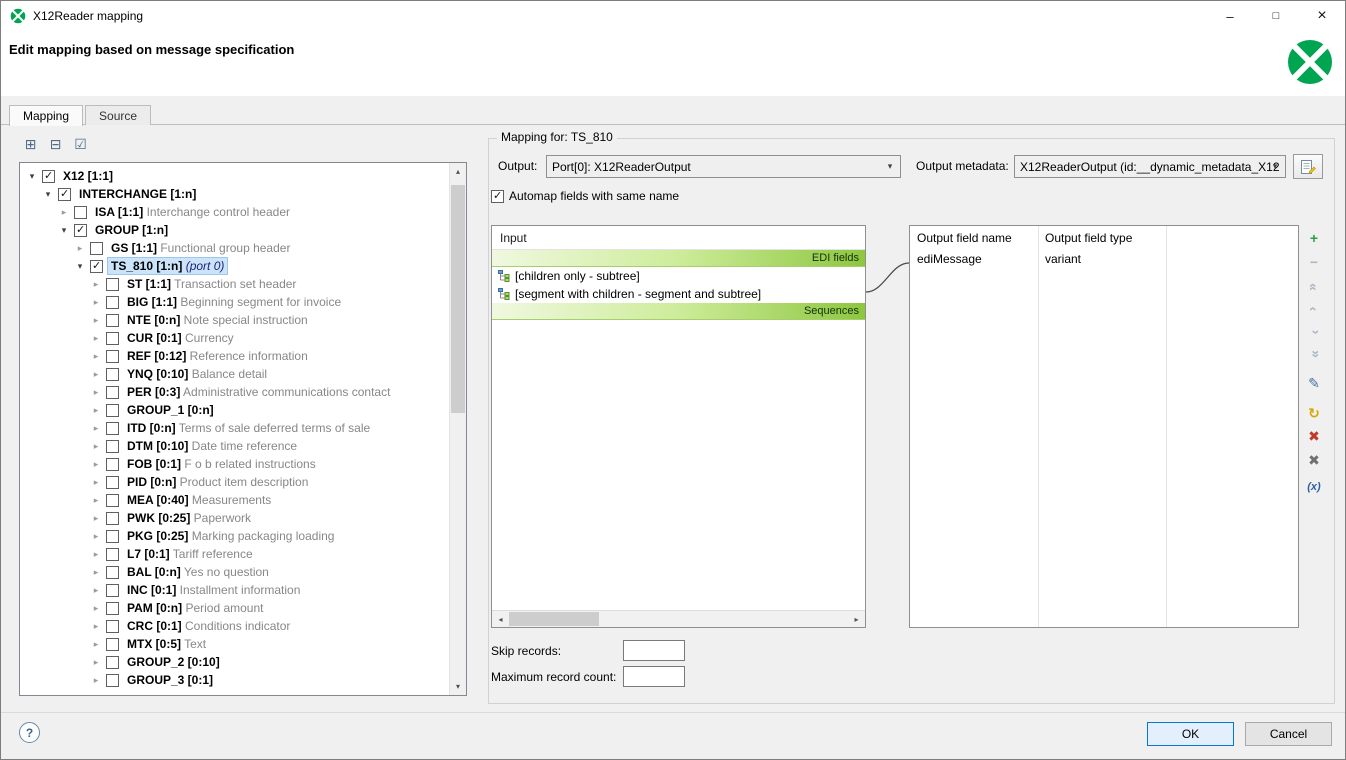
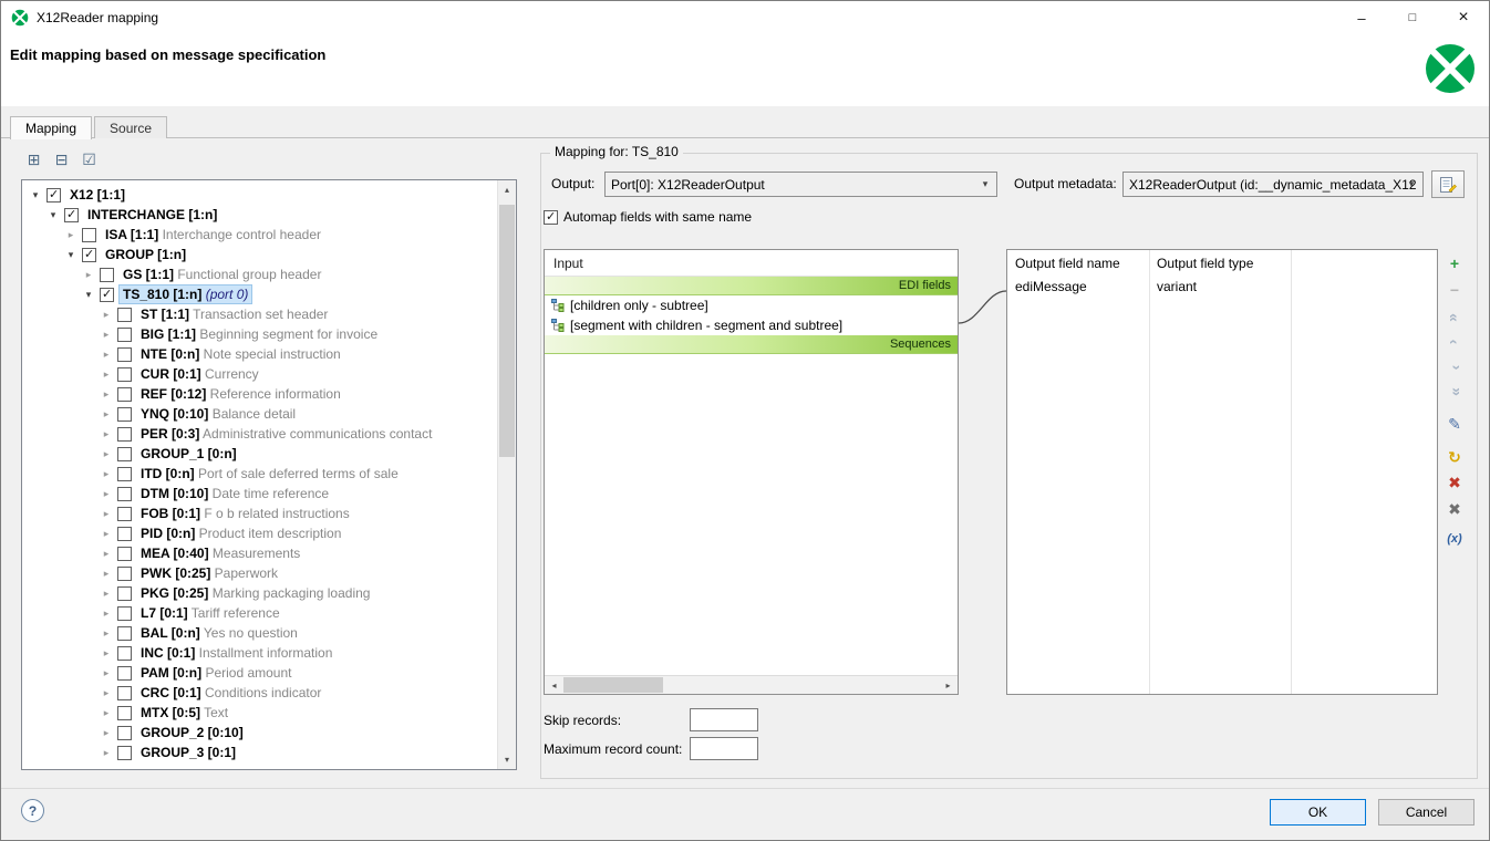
  X12Reader mapping
  –
  □
  ×
  Edit mapping based on message specification
  Mapping
  Source
  ⊞
  ⊟
  ☑
  ▾
  X12 [1:1]
  ▾
  INTERCHANGE [1:n]
  ▸
  ISA [1:1] Interchange control header
  ▾
  GROUP [1:n]
  ▸
  GS [1:1] Functional group header
  ▾
  TS_810 [1:n] (port 0)
  ▸
  ST [1:1] Transaction set header
  ▸
  BIG [1:1] Beginning segment for invoice
  ▸
  NTE [0:n] Note special instruction
  ▸
  CUR [0:1] Currency
  ▸
  REF [0:12] Reference information
  ▸
  YNQ [0:10] Balance detail
  ▸
  PER [0:3] Administrative communications contact
  ▸
  GROUP_1 [0:n]
  ▸
- ITD [0:n] Terms of sale deferred terms of sale
+ ITD [0:n] Port of sale deferred terms of sale
  ▸
  DTM [0:10] Date time reference
  ▸
  FOB [0:1] F o b related instructions
  ▸
  PID [0:n] Product item description
  ▸
  MEA [0:40] Measurements
  ▸
  PWK [0:25] Paperwork
  ▸
  PKG [0:25] Marking packaging loading
  ▸
  L7 [0:1] Tariff reference
  ▸
  BAL [0:n] Yes no question
  ▸
  INC [0:1] Installment information
  ▸
  PAM [0:n] Period amount
  ▸
  CRC [0:1] Conditions indicator
  ▸
  MTX [0:5] Text
  ▸
  GROUP_2 [0:10]
  ▸
  GROUP_3 [0:1]
  Mapping for: TS_810
  Output:
  Port[0]: X12ReaderOutput
  Output metadata:
  X12ReaderOutput (id:__dynamic_metadata_X12
  Automap fields with same name
  Input
  EDI fields
  [children only - subtree]
  [segment with children - segment and subtree]
  Sequences
  Output field name
  Output field type
  ediMessage
  variant
  +
  −
  ✎
  ↻
  ✖
  ✖
  (x)
  Skip records:
  Maximum record count:
  ?
  OK
  Cancel
